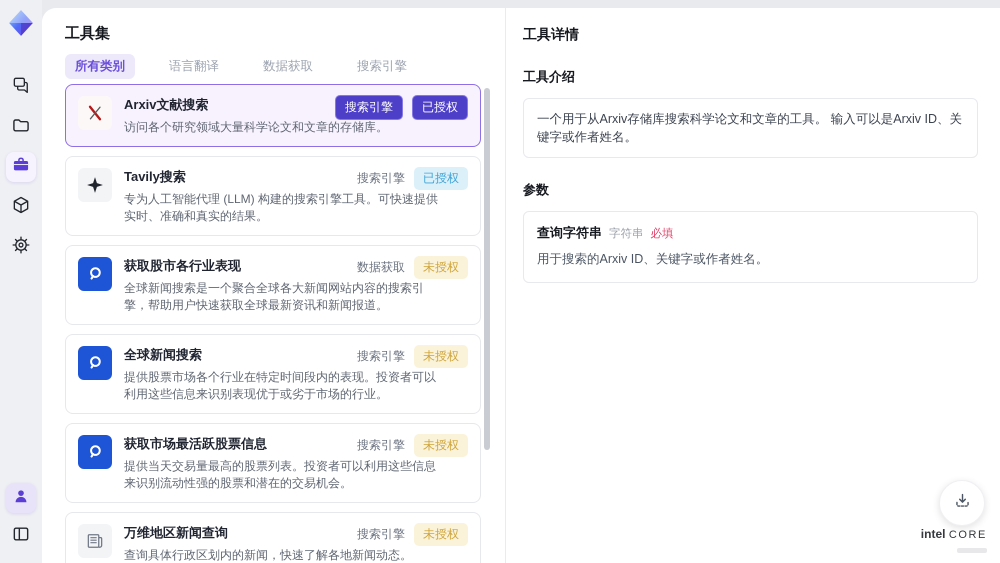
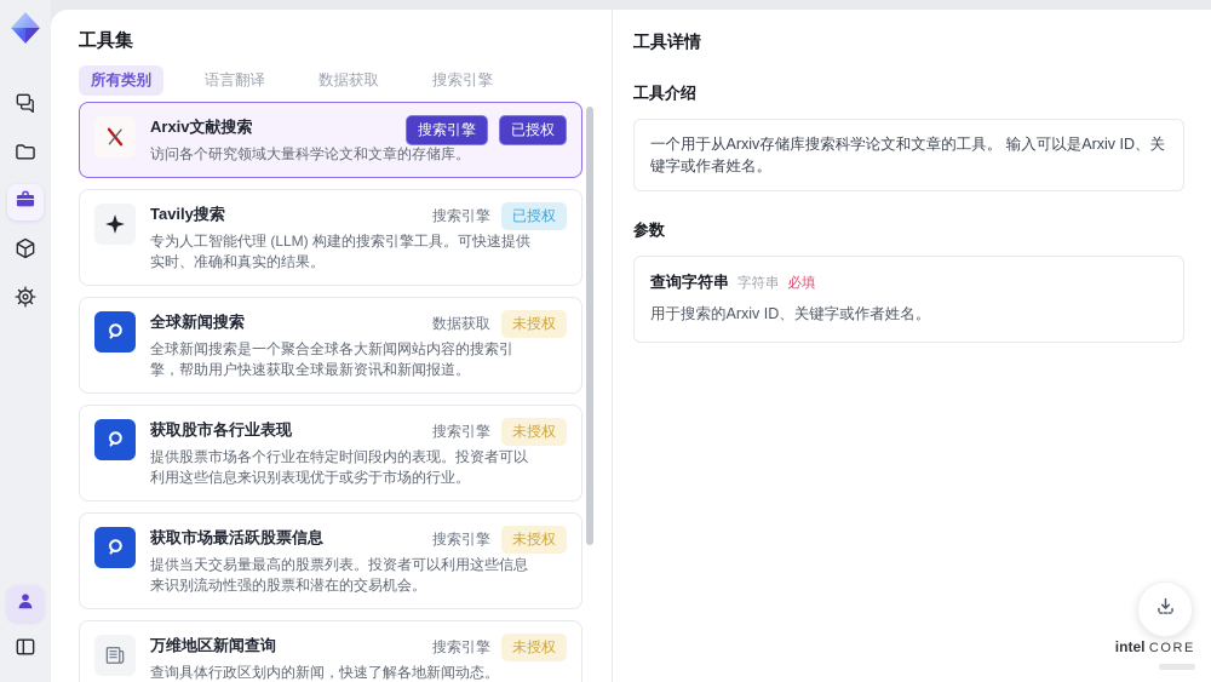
  工具集
  所有类别
  语言翻译
  数据获取
  搜索引擎
  Arxiv文献搜索
  访问各个研究领域大量科学论文和文章的存储库。
  搜索引擎
  已授权
  Tavily搜索
  专为人工智能代理 (LLM) 构建的搜索引擎工具。可快速提供实时、准确和真实的结果。
  搜索引擎
  已授权
- 获取股市各行业表现
+ 全球新闻搜索
  全球新闻搜索是一个聚合全球各大新闻网站内容的搜索引擎，帮助用户快速获取全球最新资讯和新闻报道。
  数据获取
  未授权
- 全球新闻搜索
+ 获取股市各行业表现
  提供股票市场各个行业在特定时间段内的表现。投资者可以利用这些信息来识别表现优于或劣于市场的行业。
  搜索引擎
  未授权
  获取市场最活跃股票信息
  提供当天交易量最高的股票列表。投资者可以利用这些信息来识别流动性强的股票和潜在的交易机会。
  搜索引擎
  未授权
  万维地区新闻查询
  查询具体行政区划内的新闻，快速了解各地新闻动态。
  搜索引擎
  未授权
  工具详情
  工具介绍
  一个用于从Arxiv存储库搜索科学论文和文章的工具。 输入可以是Arxiv ID、关键字或作者姓名。
  参数
  查询字符串
  字符串
  必填
  用于搜索的Arxiv ID、关键字或作者姓名。
  intel CORE
